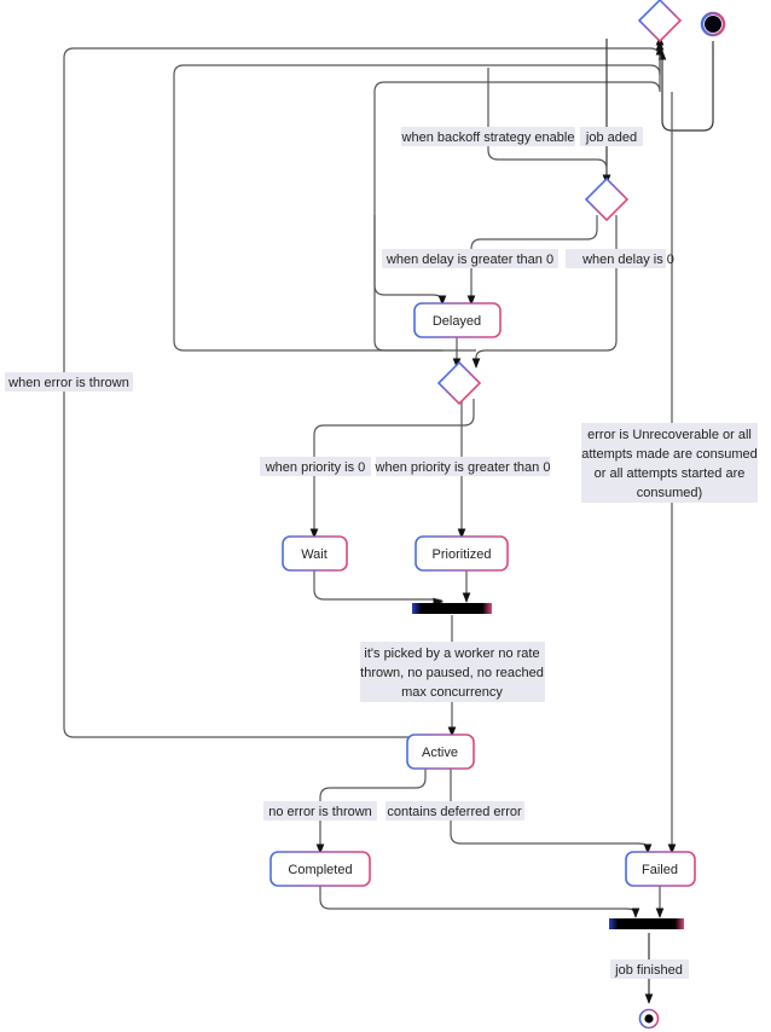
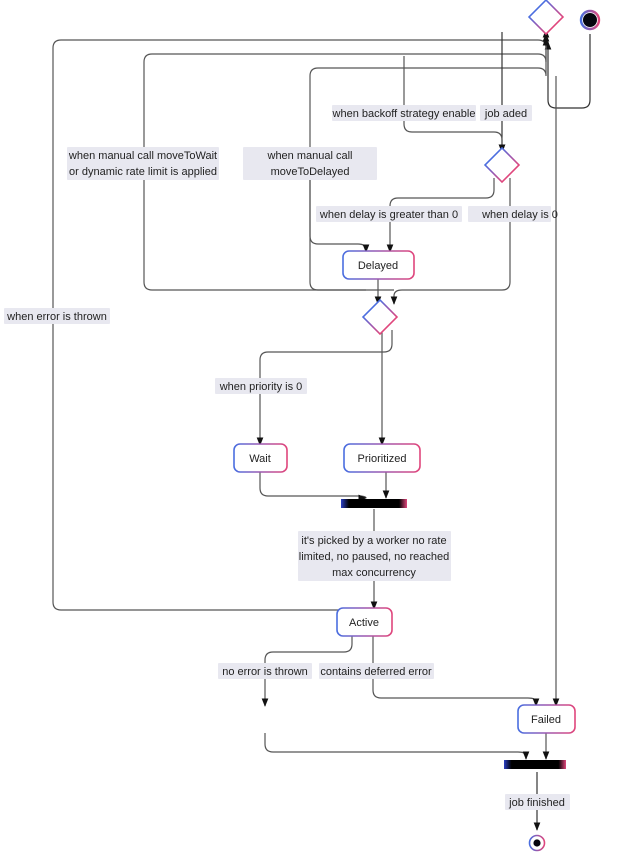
  when backoff strategy enable
  job aded
+ when manual call moveToWait
+ or dynamic rate limit is applied
+ when manual call
+ moveToDelayed
  when delay is greater than 0
  when delay is 0
  when error is thrown
- error is Unrecoverable or all
- attempts made are consumed
- or all attempts started are
- consumed)
  when priority is 0
- when priority is greater than 0
  it's picked by a worker no rate
- thrown, no paused, no reached
+ limited, no paused, no reached
  max concurrency
  no error is thrown
  contains deferred error
  job finished
  Delayed
  Wait
  Prioritized
  Active
- Completed
  Failed
